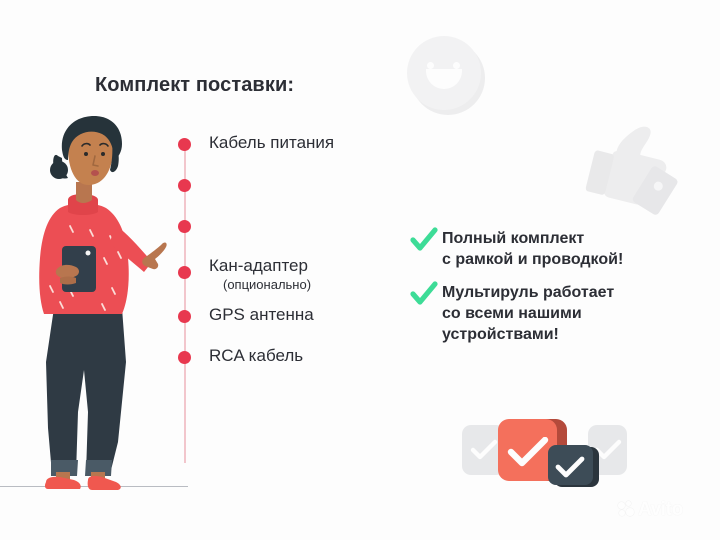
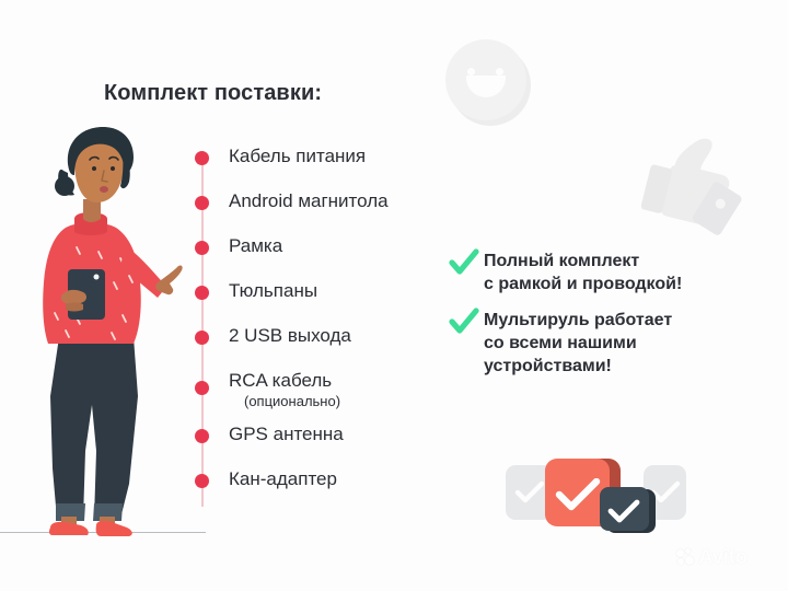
  Комплект поставки:
  Кабель питания
+ Android магнитола
+ Рамка
+ Тюльпаны
+ 2 USB выхода
- Кан-адаптер
+ RCA кабель
  (опционально)
  GPS антенна
- RCA кабель
+ Кан-адаптер
  Полный комплект
  с рамкой и проводкой!
  Мультируль работает
  со всеми нашими
  устройствами!
